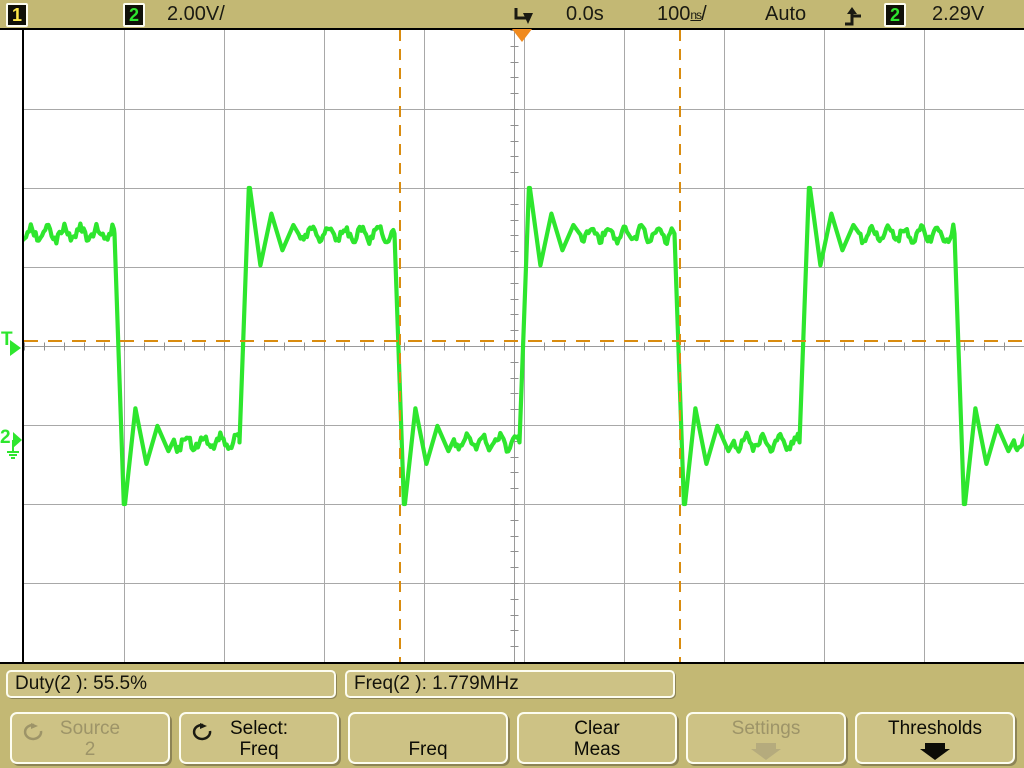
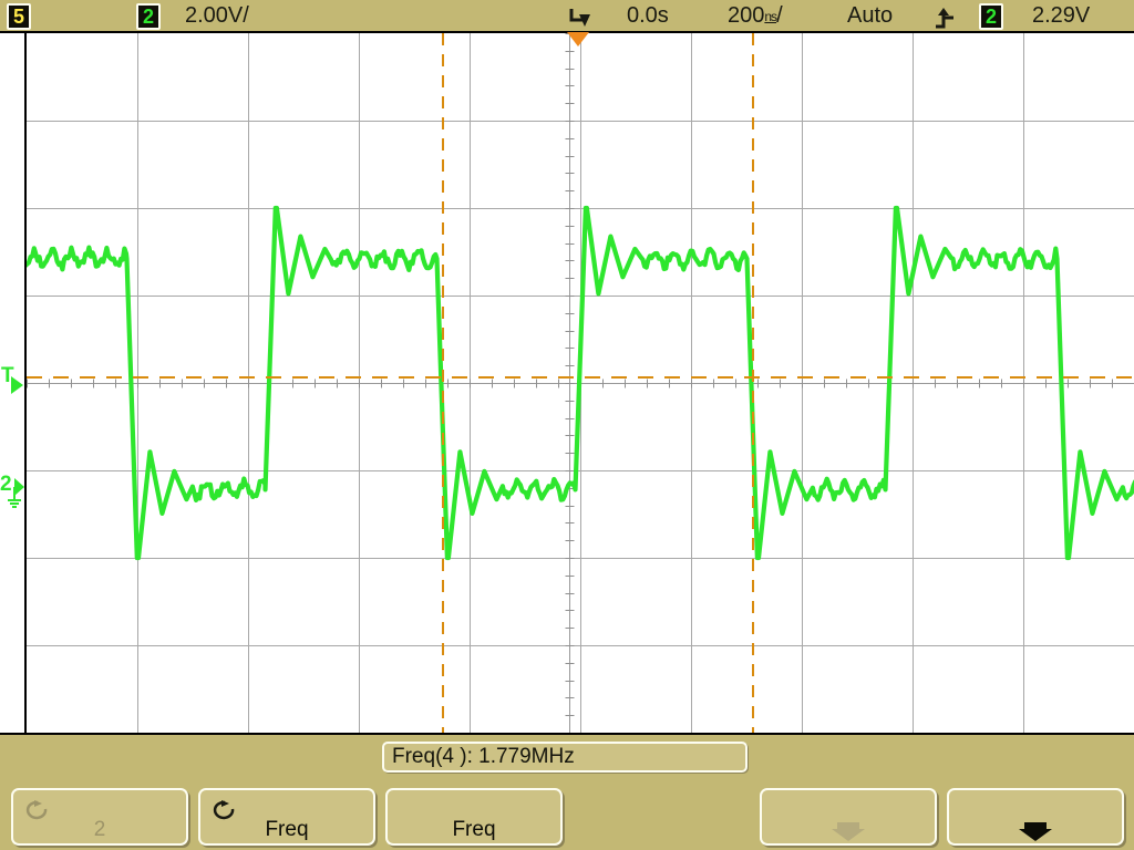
- 1
+ 5
  2
  2.00V/
  0.0s
- 100ns/
+ 200ns/
  Auto
  2
  2.29V
  T
  2
- Duty(2 ): 55.5%
- Freq(2 ): 1.779MHz
+ Freq(4 ): 1.779MHz
- Source
  2
- Select:
  Freq
  Freq
- Clear
- Meas
- Settings
- Thresholds
